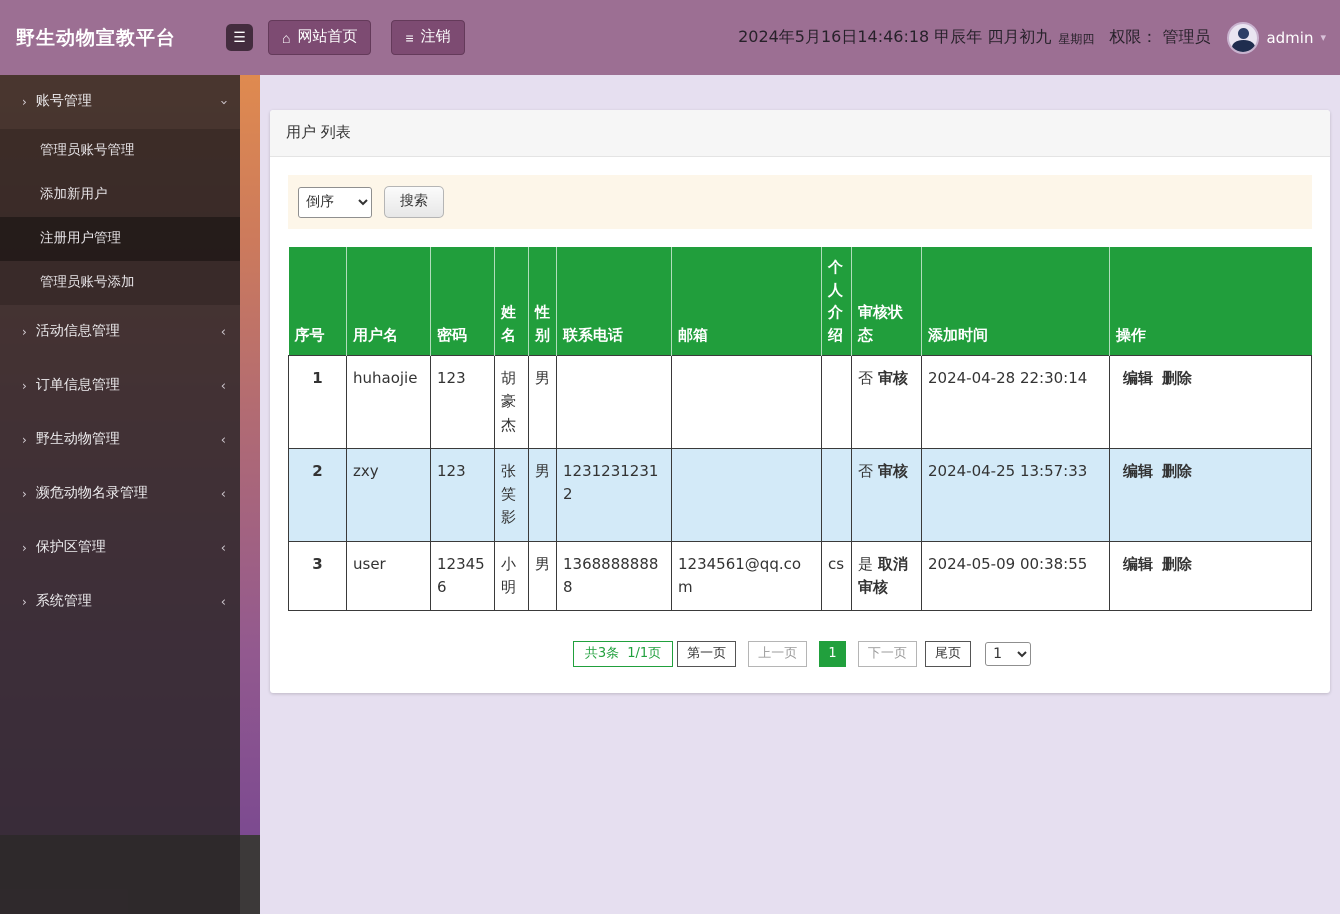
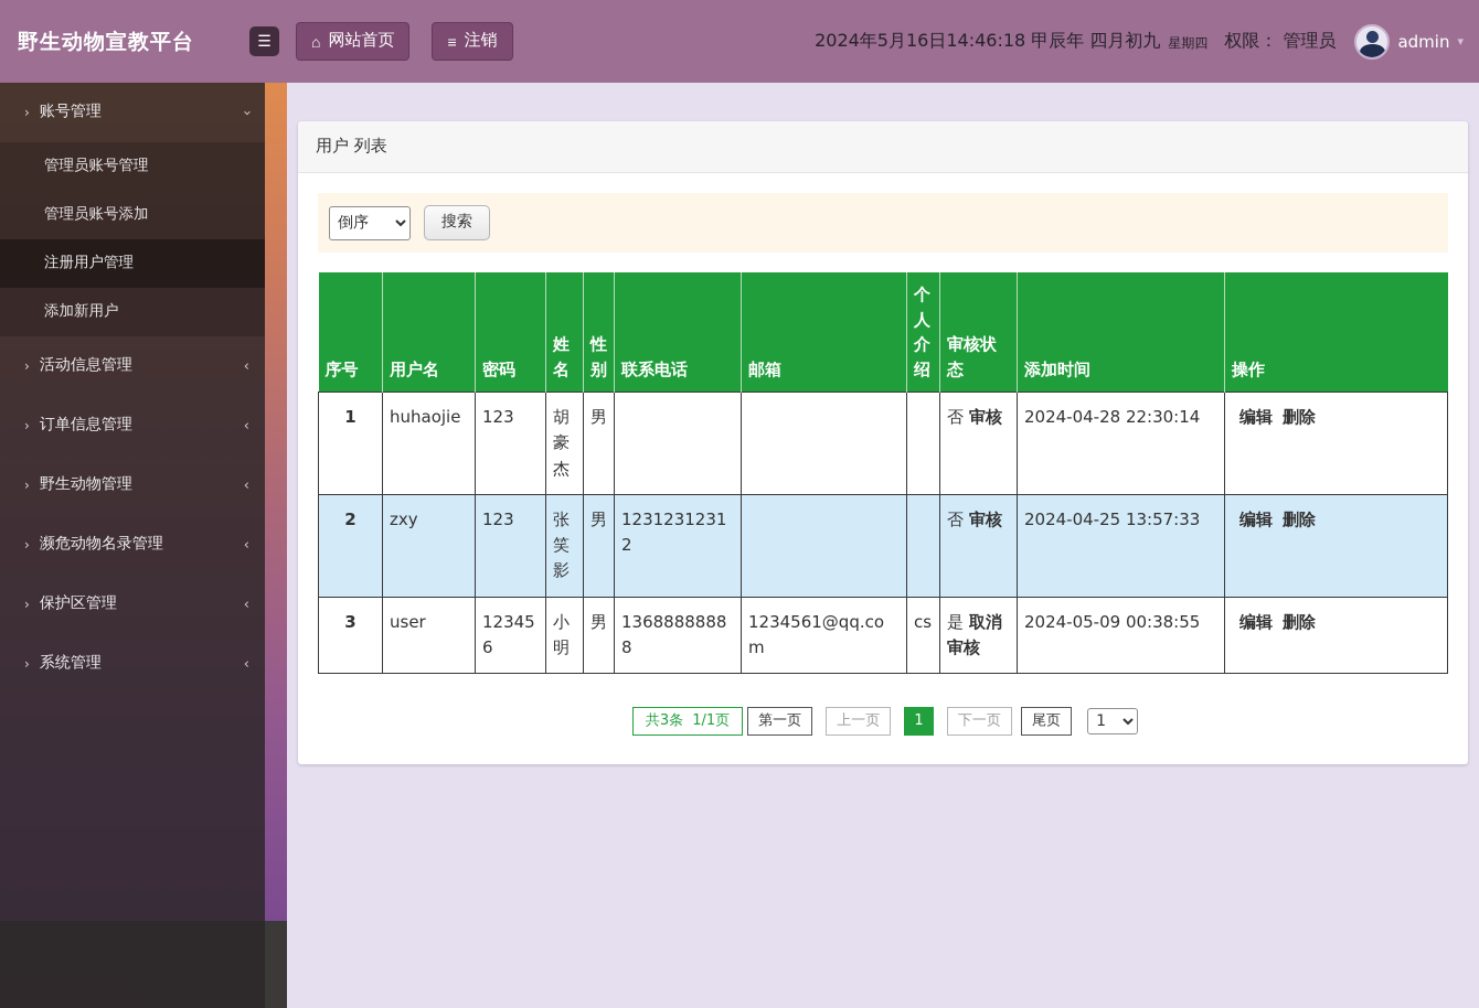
  野生动物宣教平台
  ☰
  ⌂
  网站首页
  ≡
  注销
  2024年5月16日14:46:18 甲辰年 四月初九
  星期四
  权限： 管理员
  admin
  ▾
  ›
  账号管理
  管理员账号管理
- 添加新用户
+ 管理员账号添加
  注册用户管理
- 管理员账号添加
+ 添加新用户
  ›
  活动信息管理
  ‹
  ›
  订单信息管理
  ‹
  ›
  野生动物管理
  ‹
  ›
  濒危动物名录管理
  ‹
  ›
  保护区管理
  ‹
  ›
  系统管理
  ‹
  用户 列表
  倒序
  搜索
  序号	用户名	密码	姓名	性别	联系电话	邮箱	个人介绍	审核状态	添加时间	操作
  1	huhaojie	123	胡豪杰	男				否 审核	2024-04-28 22:30:14	编辑 删除
  2	zxy	123	张笑影	男	12312312312			否 审核	2024-04-25 13:57:33	编辑 删除
  3	user	123456	小明	男	13688888888	1234561@qq.com	cs	是 取消审核	2024-05-09 00:38:55	编辑 删除
  共3条 1/1页 第一页 上一页 1 下一页 尾页 1
